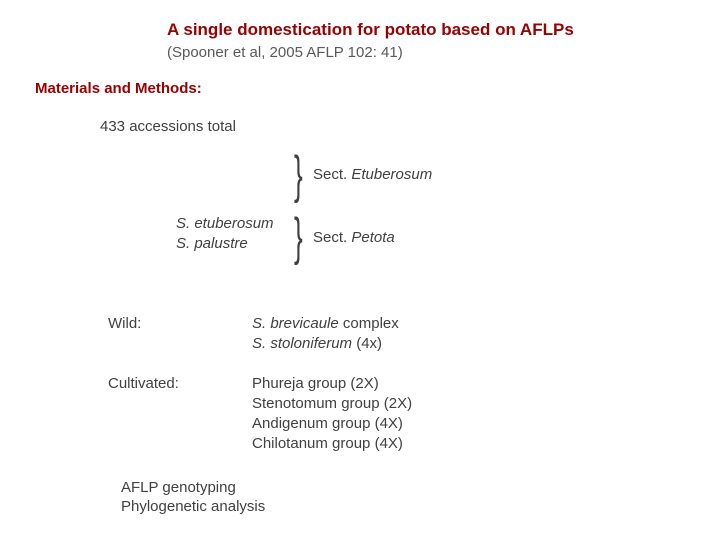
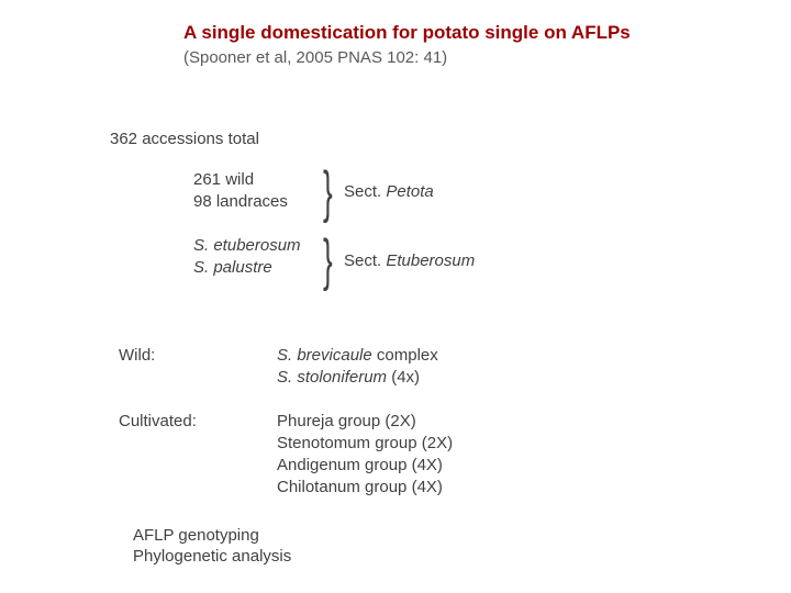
- A single domestication for potato based on AFLPs
+ A single domestication for potato single on AFLPs
- (Spooner et al, 2005 AFLP 102: 41)
+ (Spooner et al, 2005 PNAS 102: 41)
- Materials and Methods:
- 433 accessions total
+ 362 accessions total
+ 261 wild
+ 98 landraces
  }
- Sect. Etuberosum
+ Sect. Petota
  S. etuberosum
  S. palustre
  }
- Sect. Petota
+ Sect. Etuberosum
  Wild:
  S. brevicaule complex
  S. stoloniferum (4x)
  Cultivated:
  Phureja group (2X)
  Stenotomum group (2X)
  Andigenum group (4X)
  Chilotanum group (4X)
  AFLP genotyping
  Phylogenetic analysis
